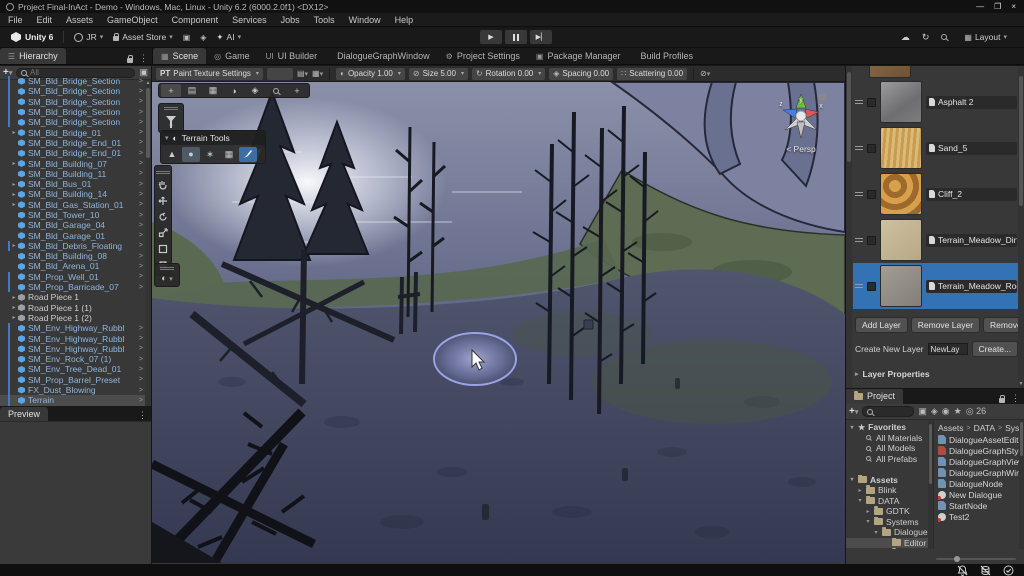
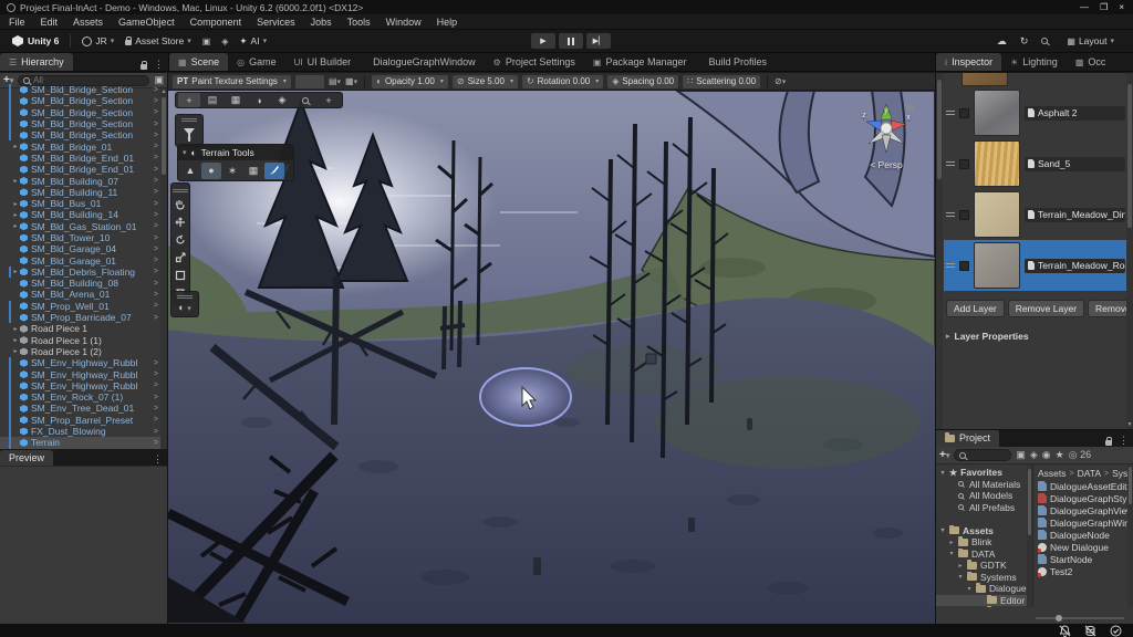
  Project Final-InAct - Demo - Windows, Mac, Linux - Unity 6.2 (6000.2.0f1) <DX12>
  —
  ❐
  ×
  File
  Edit
  Assets
  GameObject
  Component
  Services
  Jobs
  Tools
  Window
  Help
  Unity 6
  JR
  Asset Store
  ▣
  ◈
  ✦
  AI
  ☁
  ↻
  ▦
  Layout
  ☰
  Hierarchy
  ⋮
  ▦
  Scene
  ◎
  Game
  UI
  UI Builder
  DialogueGraphWindow
  ⚙
  Project Settings
  ▣
  Package Manager
  Build Profiles
+ ℹ
+ Inspector
+ ☀
+ Lighting
+ ▩
+ Occ
  All
  ▣
  SM_Bld_Bridge_Section
  SM_Bld_Bridge_Section
  SM_Bld_Bridge_Section
  SM_Bld_Bridge_Section
  SM_Bld_Bridge_Section
  SM_Bld_Bridge_01
  SM_Bld_Bridge_End_01
  SM_Bld_Bridge_End_01
  SM_Bld_Building_07
  SM_Bld_Building_11
  SM_Bld_Bus_01
  SM_Bld_Building_14
  SM_Bld_Gas_Station_01
  SM_Bld_Tower_10
  SM_Bld_Garage_04
  SM_Bld_Garage_01
  SM_Bld_Debris_Floating
  SM_Bld_Building_08
  SM_Bld_Arena_01
  SM_Prop_Well_01
  SM_Prop_Barricade_07
  Road Piece 1
  Road Piece 1 (1)
  Road Piece 1 (2)
  SM_Env_Highway_Rubbl
  SM_Env_Highway_Rubbl
  SM_Env_Highway_Rubbl
  SM_Env_Rock_07 (1)
  SM_Env_Tree_Dead_01
  SM_Prop_Barrel_Preset
  FX_Dust_Blowing
  Terrain
  Preview
  ⋮
  PT
  Paint Texture Settings
  ◐
  Opacity 1.00
  ⊘
  Size 5.00
  ↻
  Rotation 0.00
  ◈
  Spacing 0.00
  ∷
  Scattering 0.00
  +
  ▤
  ▦
  ◑
  ◈
  +
  ◐
  Terrain Tools
  ▲
  ●
  ∗
  ▦
  < Persp
  Asphalt 2
  Sand_5
- Cliff_2
  Terrain_Meadow_Dir
  Terrain_Meadow_Ro
  Add Layer
  Remove Layer
- Create New Layer
- NewLay
- Create...
  Layer Properties
  Project
  ⋮
  ▣
  ◈
  ◉
  ★
  ◎ 26
  ★
  Favorites
  All Materials
  All Models
  All Prefabs
  Assets
  Blink
  DATA
  GDTK
  Systems
  Dialogue
  Editor
  Assets
  DATA
  DialogueAssetEdit
  DialogueGraphSty
  DialogueGraphVie
  DialogueGraphWi
  DialogueNode
  New Dialogue
  StartNode
  Test2
